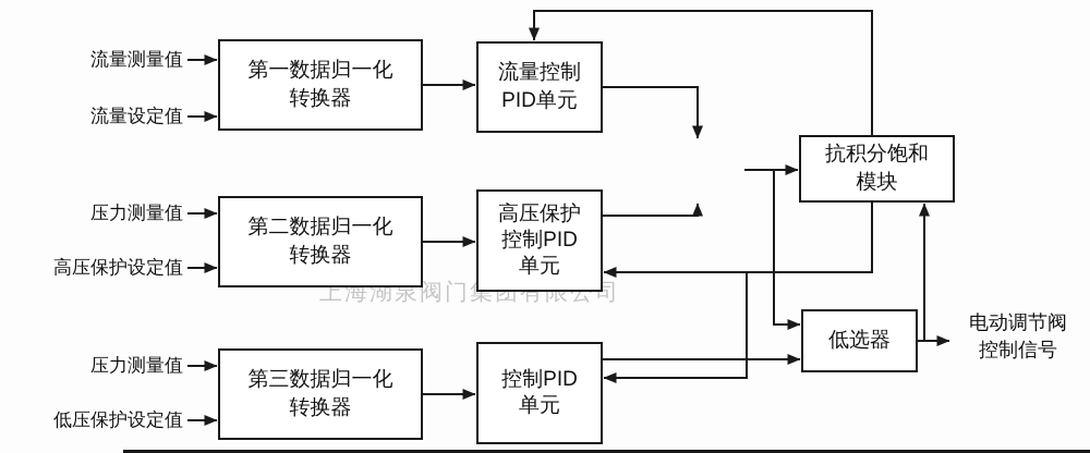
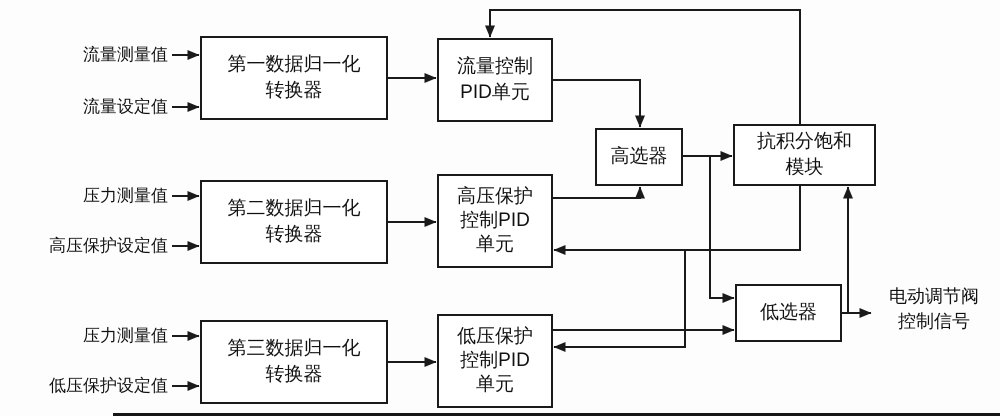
- 上海湖泉阀门集团有限公司
  流量测量值
  流量设定值
  压力测量值
  高压保护设定值
  压力测量值
  低压保护设定值
  第一数据归一化
  转换器
  流量控制
  PID单元
  第二数据归一化
  转换器
  高压保护
  控制PID
  单元
  第三数据归一化
  转换器
+ 低压保护
  控制PID
  单元
+ 高选器
  抗积分饱和
  模块
  低选器
  电动调节阀
  控制信号
